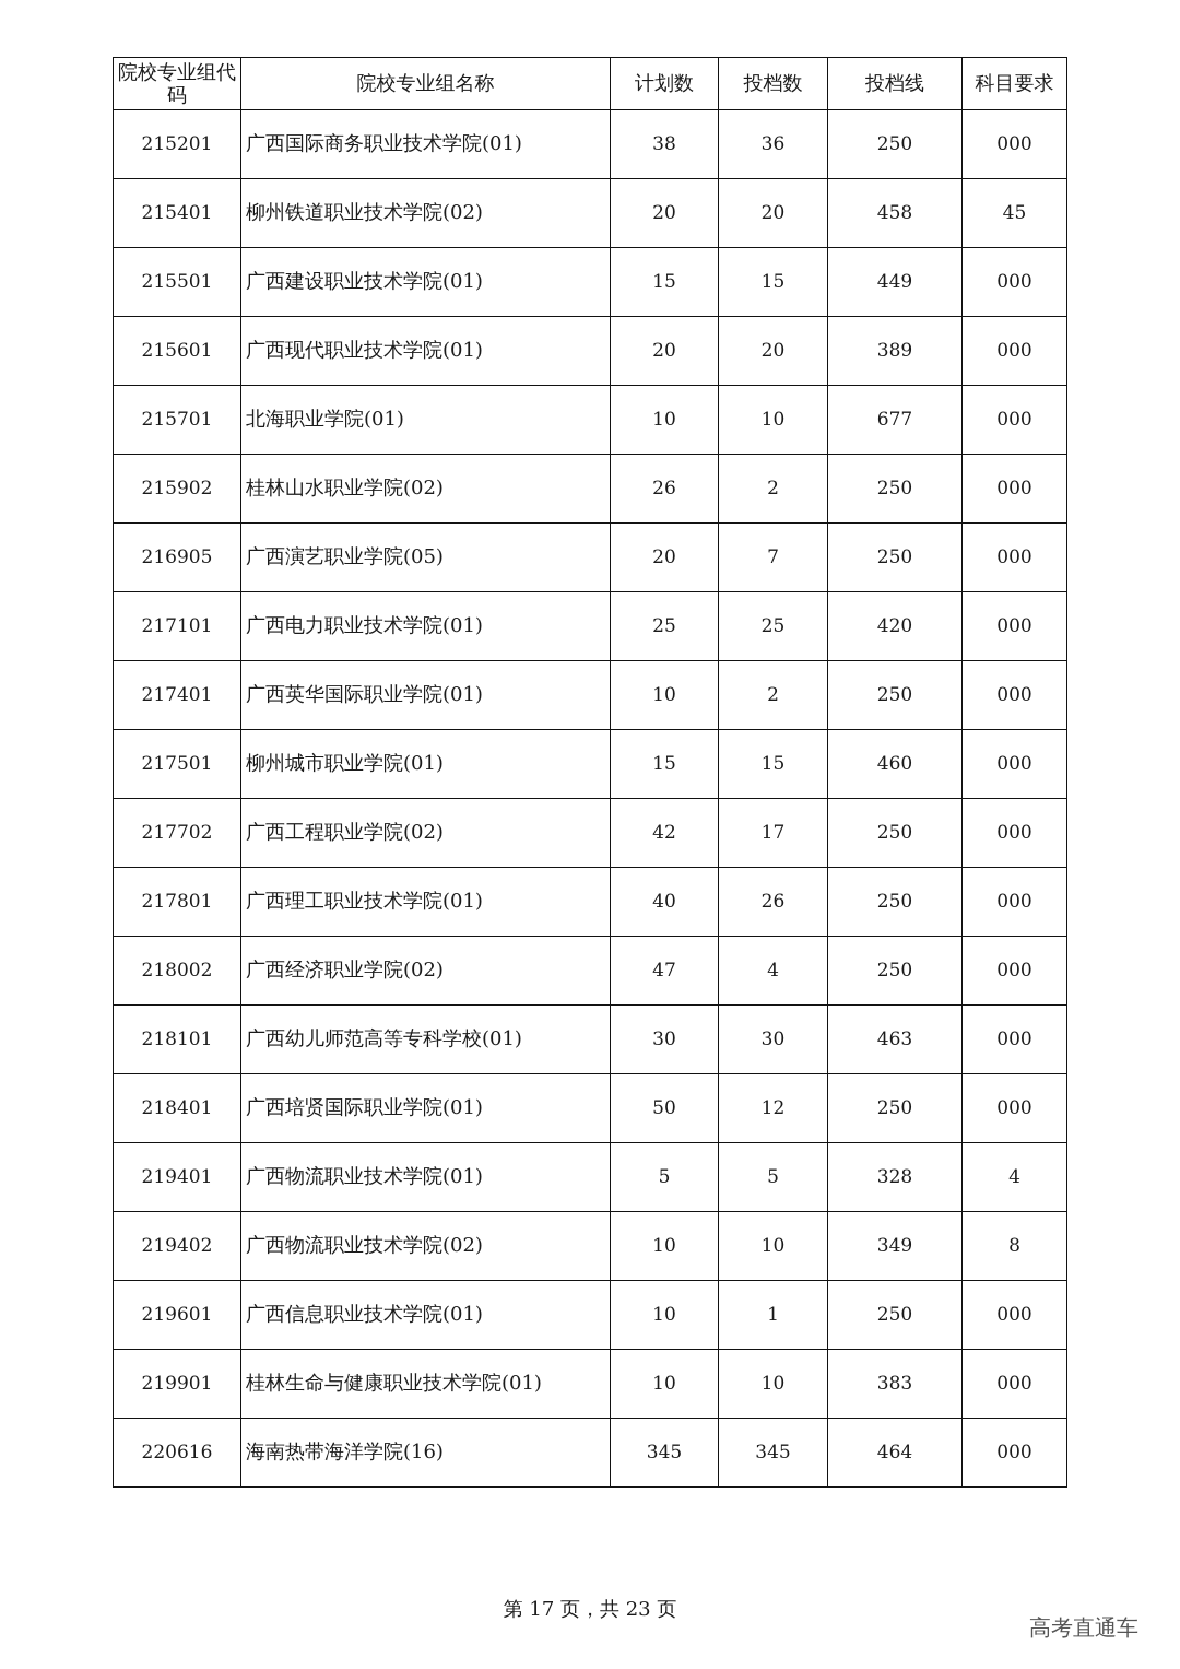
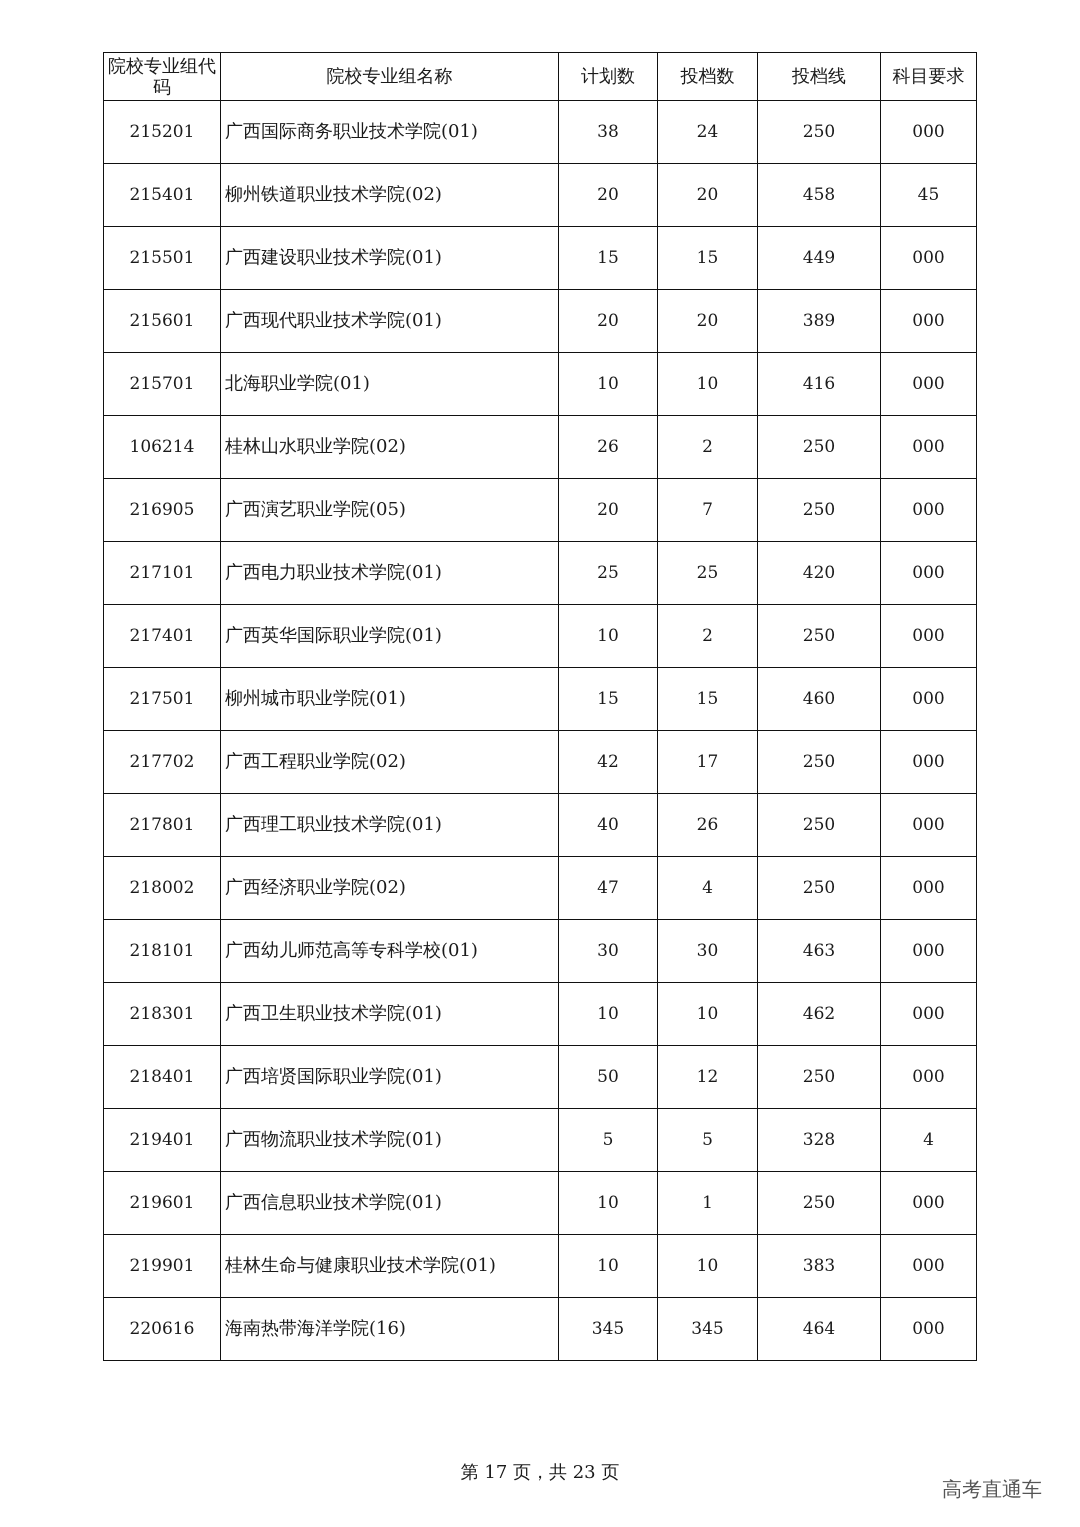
  院校专业组代码	院校专业组名称	计划数	投档数	投档线	科目要求
- 215201	广西国际商务职业技术学院(01)	38	36	250	000
+ 215201	广西国际商务职业技术学院(01)	38	24	250	000
  215401	柳州铁道职业技术学院(02)	20	20	458	45
  215501	广西建设职业技术学院(01)	15	15	449	000
  215601	广西现代职业技术学院(01)	20	20	389	000
- 215701	北海职业学院(01)	10	10	677	000
+ 215701	北海职业学院(01)	10	10	416	000
- 215902	桂林山水职业学院(02)	26	2	250	000
+ 106214	桂林山水职业学院(02)	26	2	250	000
  216905	广西演艺职业学院(05)	20	7	250	000
  217101	广西电力职业技术学院(01)	25	25	420	000
  217401	广西英华国际职业学院(01)	10	2	250	000
  217501	柳州城市职业学院(01)	15	15	460	000
  217702	广西工程职业学院(02)	42	17	250	000
  217801	广西理工职业技术学院(01)	40	26	250	000
  218002	广西经济职业学院(02)	47	4	250	000
  218101	广西幼儿师范高等专科学校(01)	30	30	463	000
+ 218301	广西卫生职业技术学院(01)	10	10	462	000
  218401	广西培贤国际职业学院(01)	50	12	250	000
  219401	广西物流职业技术学院(01)	5	5	328	4
- 219402	广西物流职业技术学院(02)	10	10	349	8
  219601	广西信息职业技术学院(01)	10	1	250	000
  219901	桂林生命与健康职业技术学院(01)	10	10	383	000
  220616	海南热带海洋学院(16)	345	345	464	000
  第 17 页，共 23 页
  高考直通车
